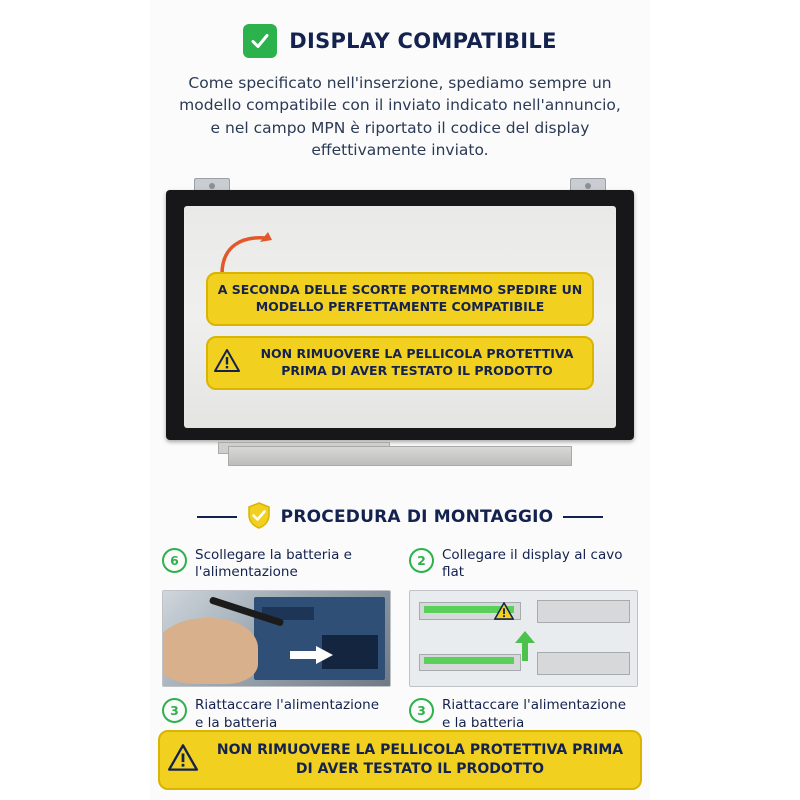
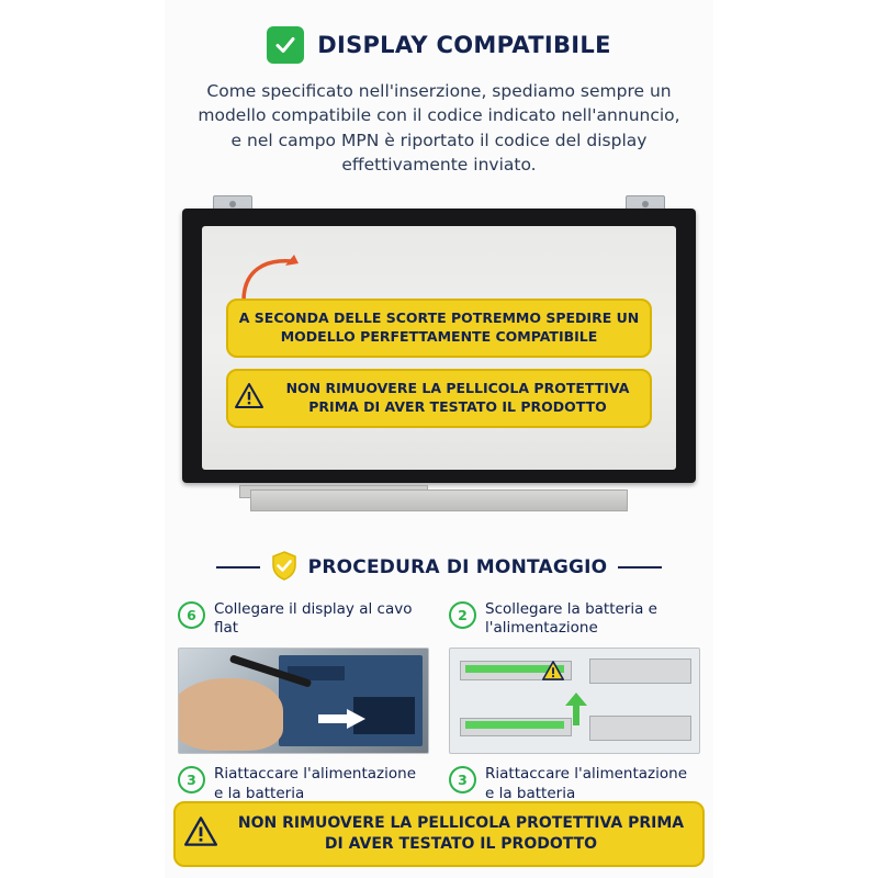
  DISPLAY COMPATIBILE
- Come specificato nell'inserzione, spediamo sempre un modello compatibile con il inviato indicato nell'annuncio, e nel campo MPN è riportato il codice del display effettivamente inviato.
+ Come specificato nell'inserzione, spediamo sempre un modello compatibile con il codice indicato nell'annuncio, e nel campo MPN è riportato il codice del display effettivamente inviato.
  A SECONDA DELLE SCORTE POTREMMO SPEDIRE UN MODELLO PERFETTAMENTE COMPATIBILE
  NON RIMUOVERE LA PELLICOLA PROTETTIVA PRIMA DI AVER TESTATO IL PRODOTTO
  PROCEDURA DI MONTAGGIO
  6
- Scollegare la batteria e l'alimentazione
+ Collegare il display al cavo flat
  3
  Riattaccare l'alimentazione e la batteria
  2
- Collegare il display al cavo flat
+ Scollegare la batteria e l'alimentazione
  3
  Riattaccare l'alimentazione e la batteria
  NON RIMUOVERE LA PELLICOLA PROTETTIVA PRIMA DI AVER TESTATO IL PRODOTTO
